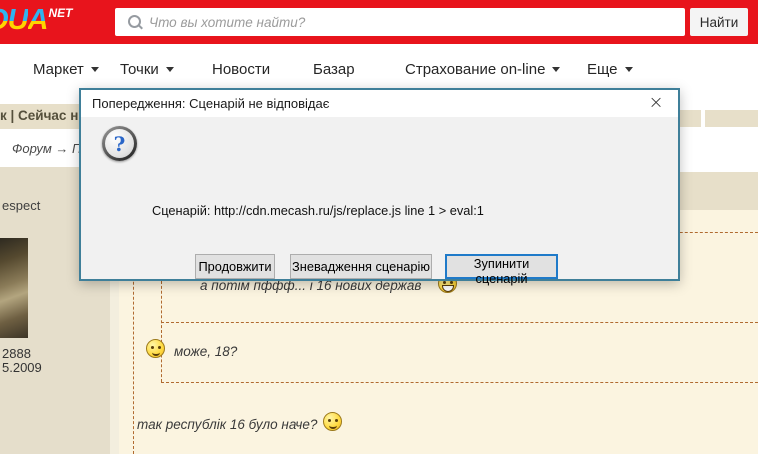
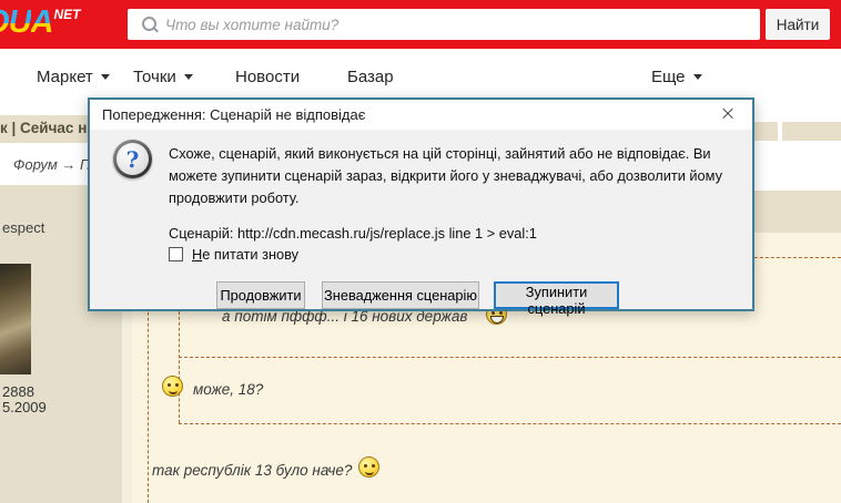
  UANET
  Что вы хотите найти?
  Найти
  Маркет
  Точки
  Новости
  Базар
- Страхование on-line
  Еще
  к | Сейчас н
  Форум → П
  espect
  2888
  5.2009
  а потім пффф... і 16 нових держав
  може, 18?
- так республік 16 було наче?
+ так республік 13 було наче?
  Попередження: Сценарій не відповідає
  ×
  ?
+ Схоже, сценарій, який виконується на цій сторінці, зайнятий або не відповідає. Ви можете зупинити сценарій зараз, відкрити його у зневаджувачі, або дозволити йому продовжити роботу.
  Сценарій: http://cdn.mecash.ru/js/replace.js line 1 > eval:1
+ Не питати знову
  Продовжити
  Зневадження сценарію
  Зупинити сценарій
